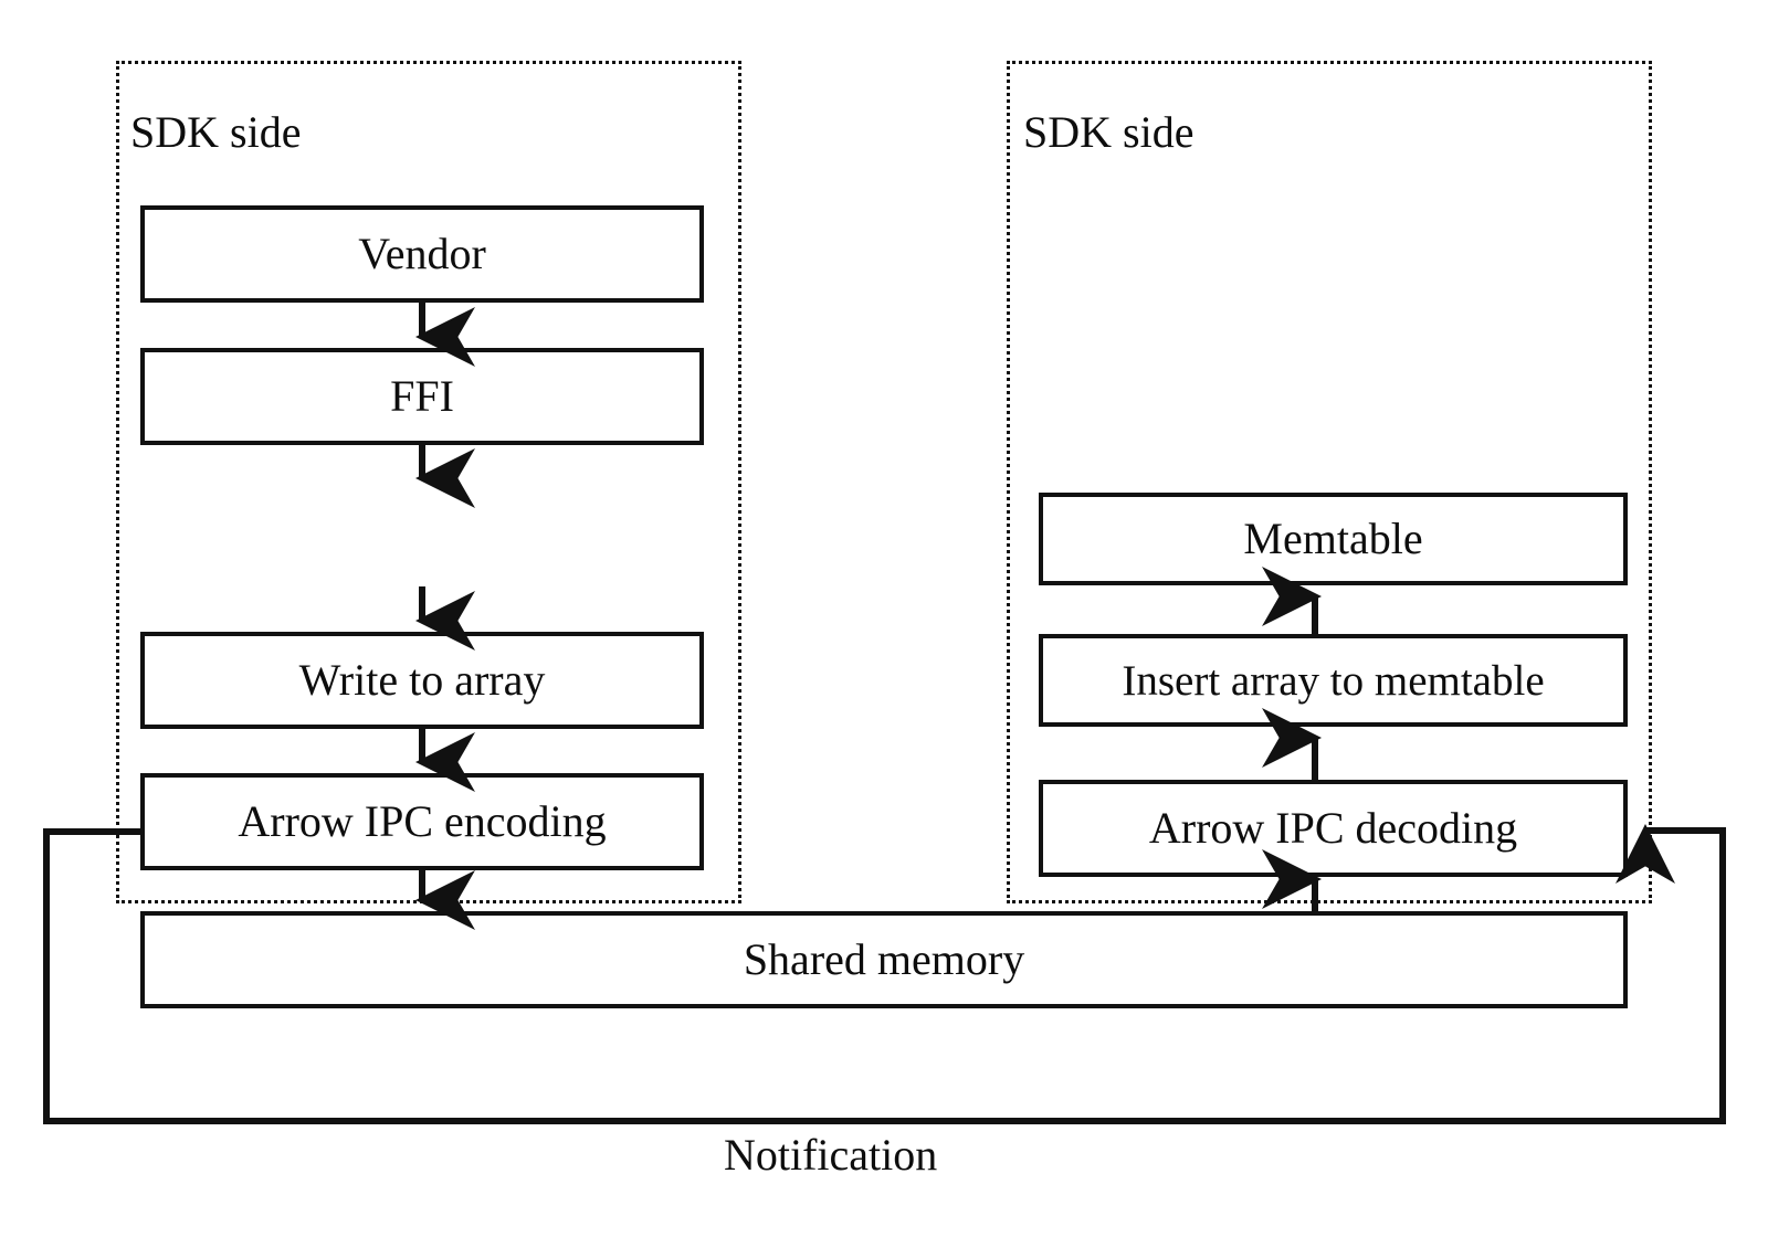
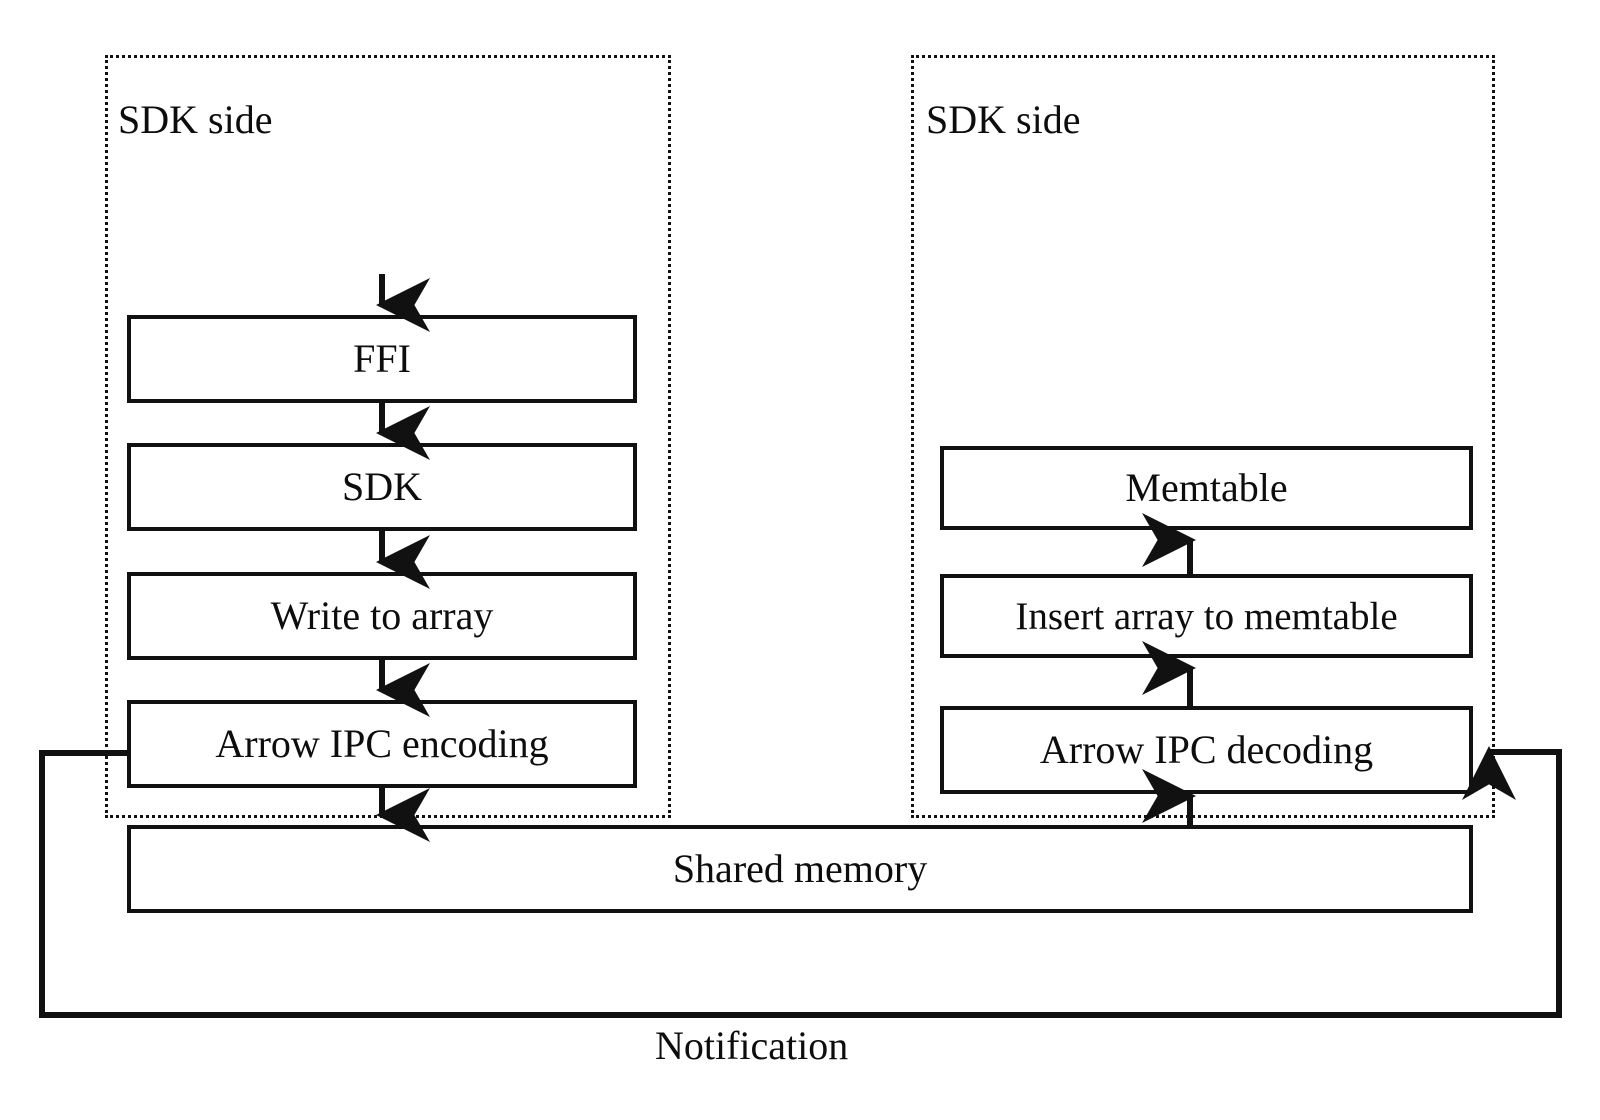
  SDK side
  SDK side
- Vendor
  FFI
+ SDK
  Write to array
  Arrow IPC encoding
  Memtable
  Insert array to memtable
  Arrow IPC decoding
  Shared memory
  Notification
